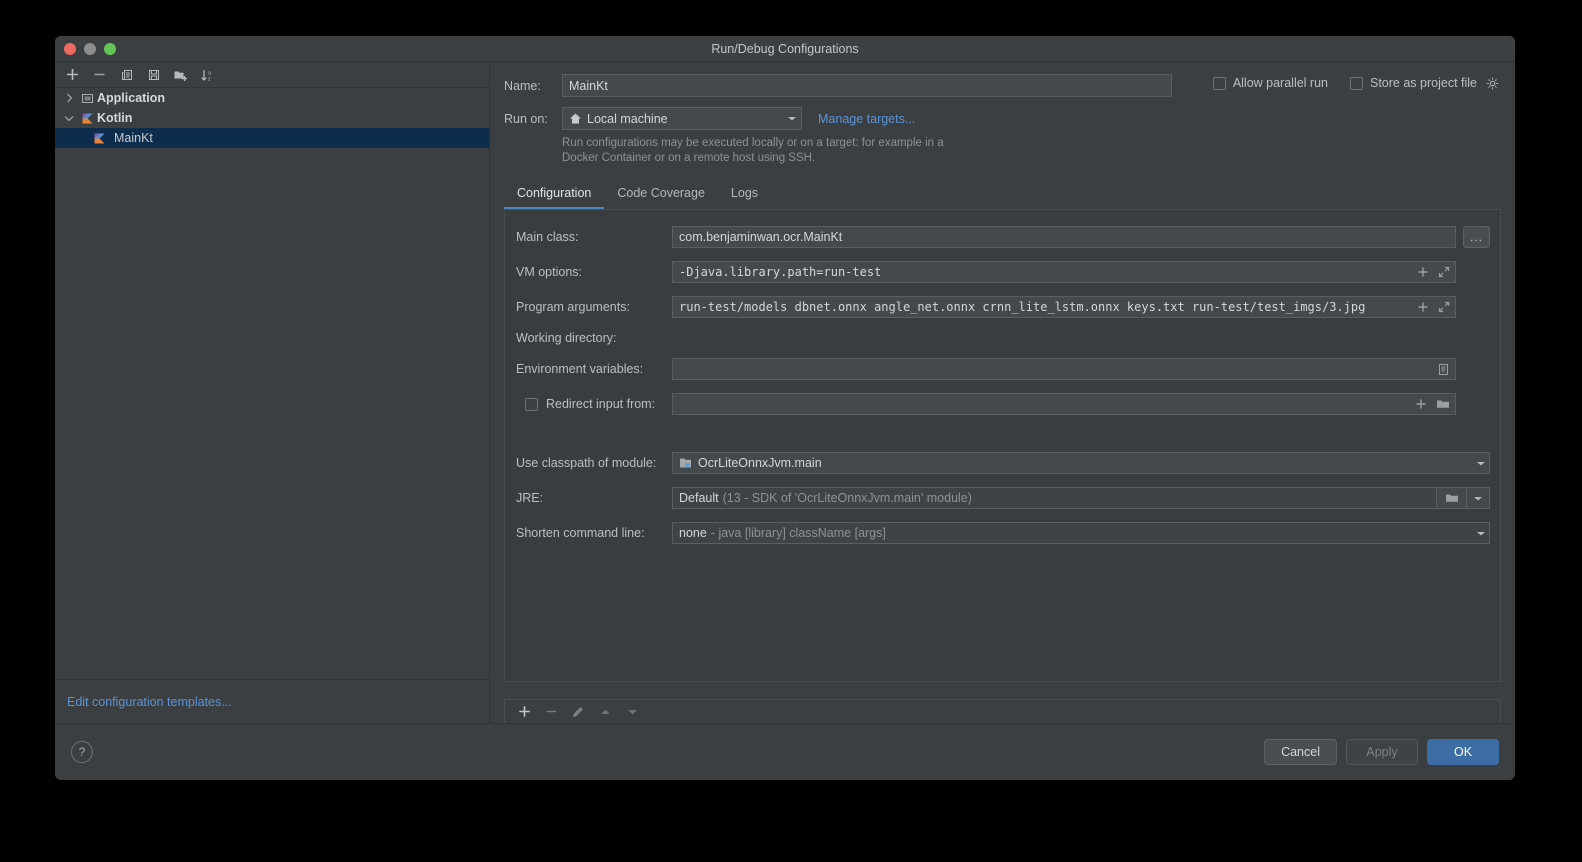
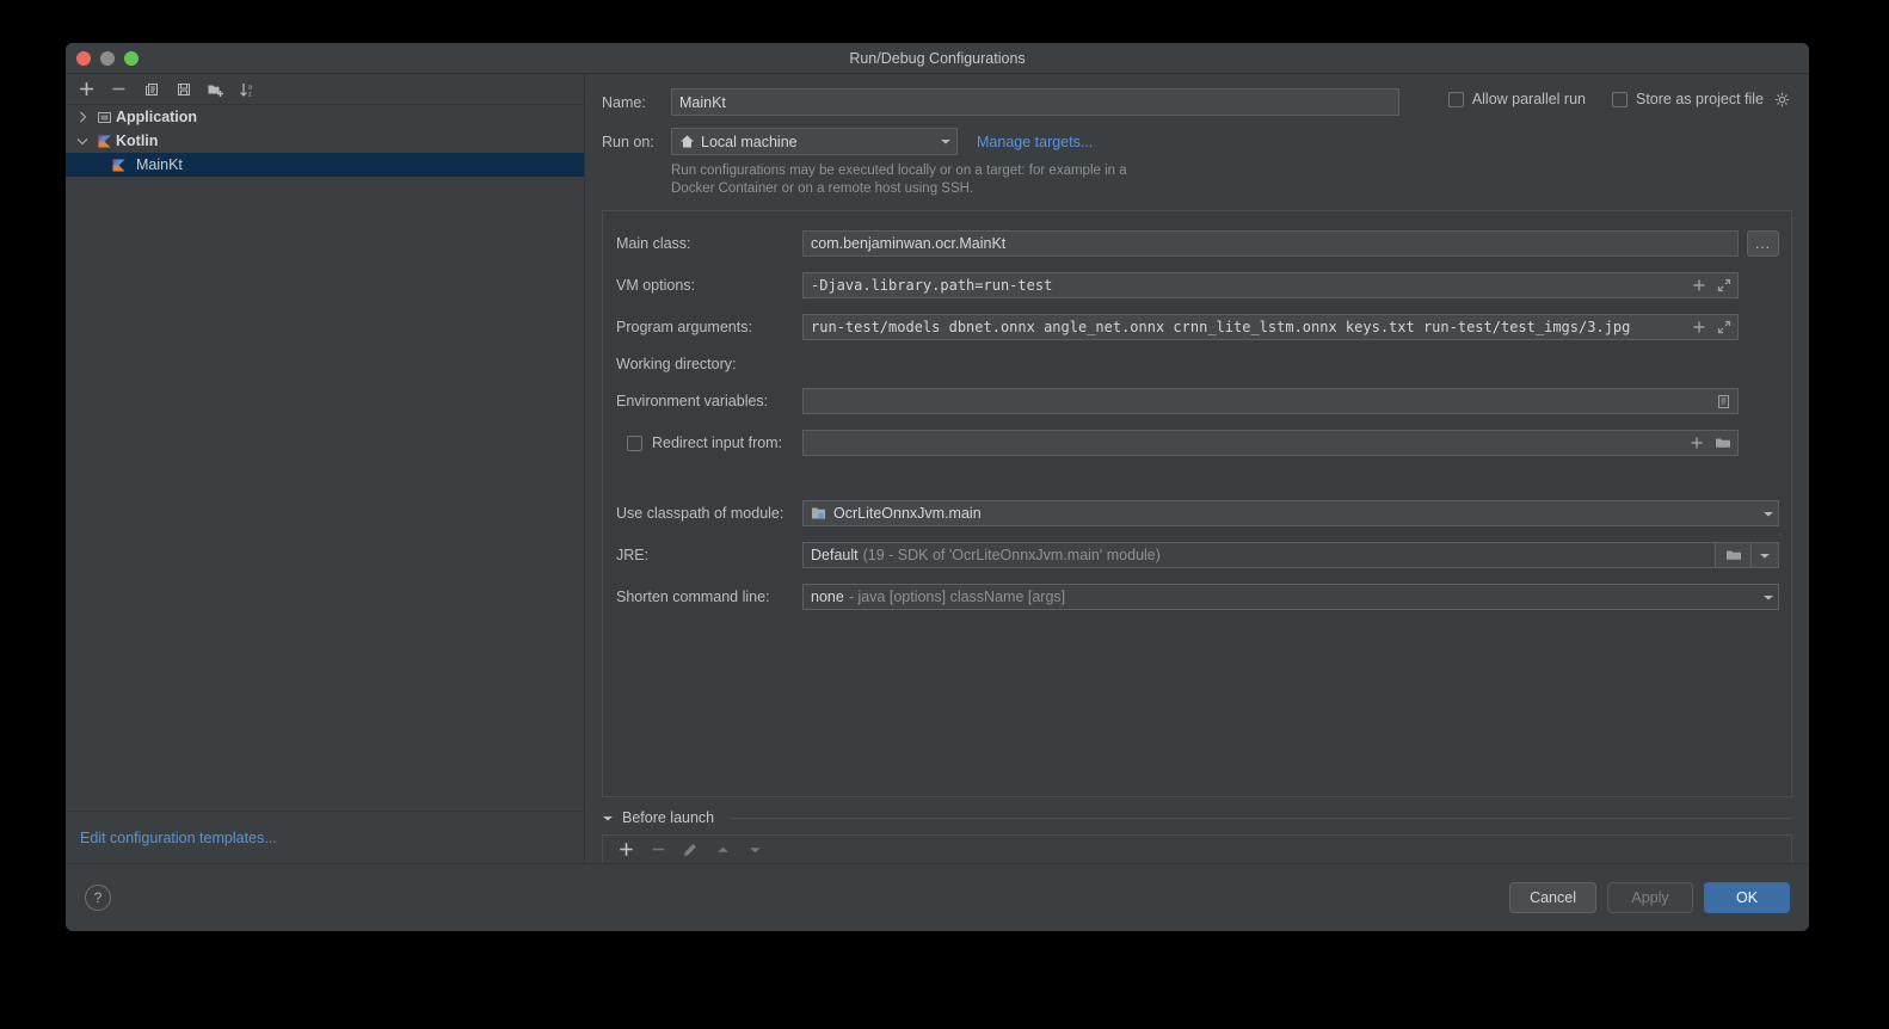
  Run/Debug Configurations
  Application
  Kotlin
  MainKt
  Edit configuration templates...
  Allow parallel run
  Store as project file
  Name:
  MainKt
  Run on:
  Local machine
  Manage targets...
  Run configurations may be executed locally or on a target: for example in a Docker Container or on a remote host using SSH.
- Configuration
- Code Coverage
- Logs
  Main class:
  com.benjaminwan.ocr.MainKt
  ...
  VM options:
  -Djava.library.path=run-test
  Program arguments:
  run-test/models dbnet.onnx angle_net.onnx crnn_lite_lstm.onnx keys.txt run-test/test_imgs/3.jpg
  Working directory:
  Environment variables:
  Redirect input from:
  Use classpath of module:
  OcrLiteOnnxJvm.main
  JRE:
  Default
- (13 - SDK of 'OcrLiteOnnxJvm.main' module)
+ (19 - SDK of 'OcrLiteOnnxJvm.main' module)
  Shorten command line:
  none
- - java [library] className [args]
+ - java [options] className [args]
+ Before launch
  ?
  Cancel
  Apply
  OK
